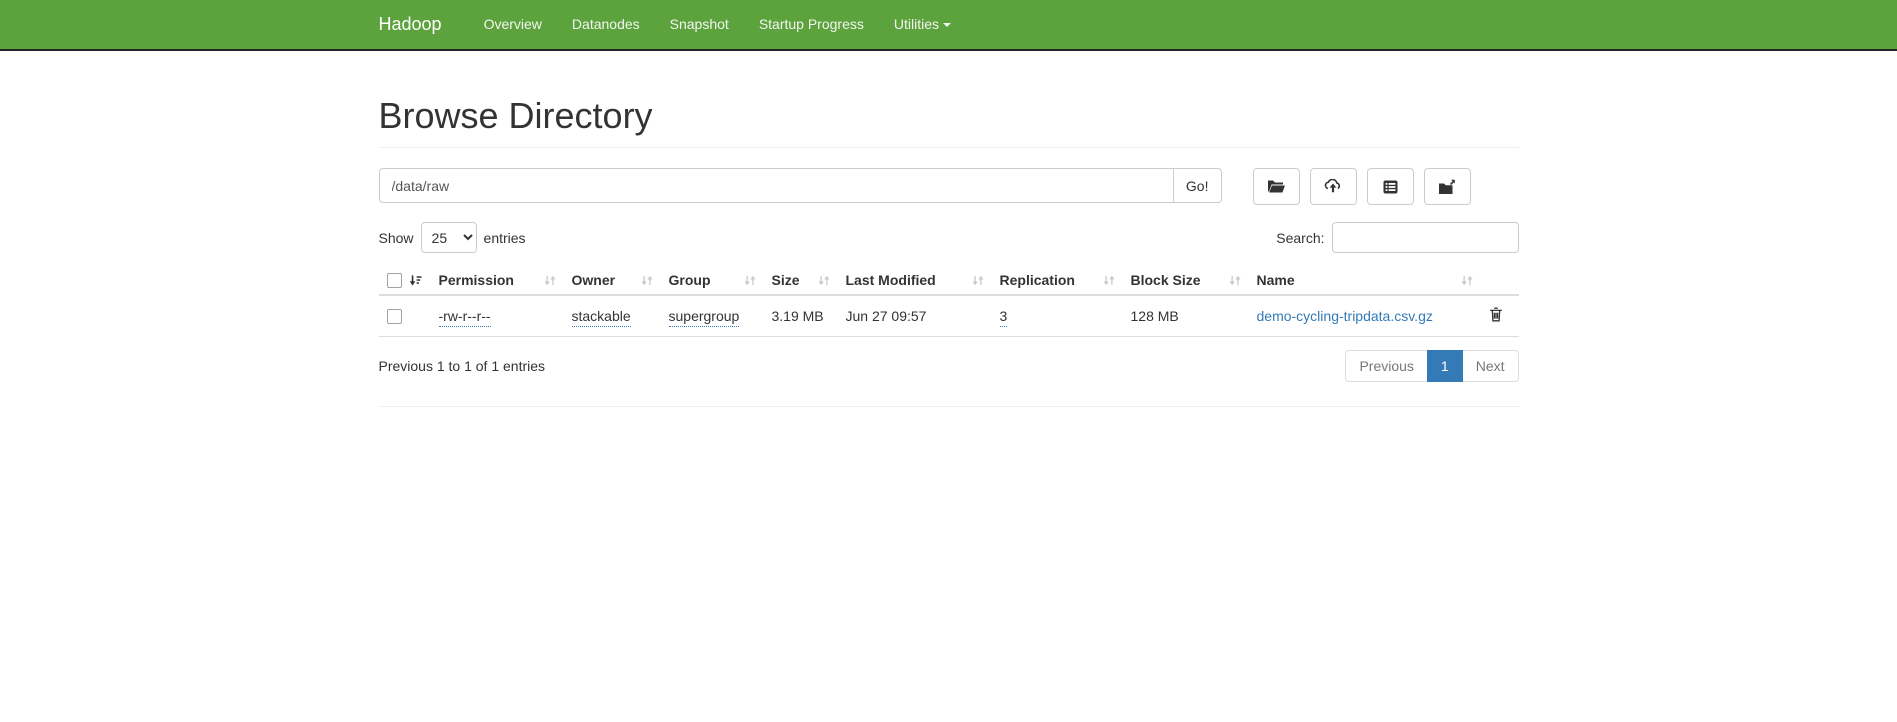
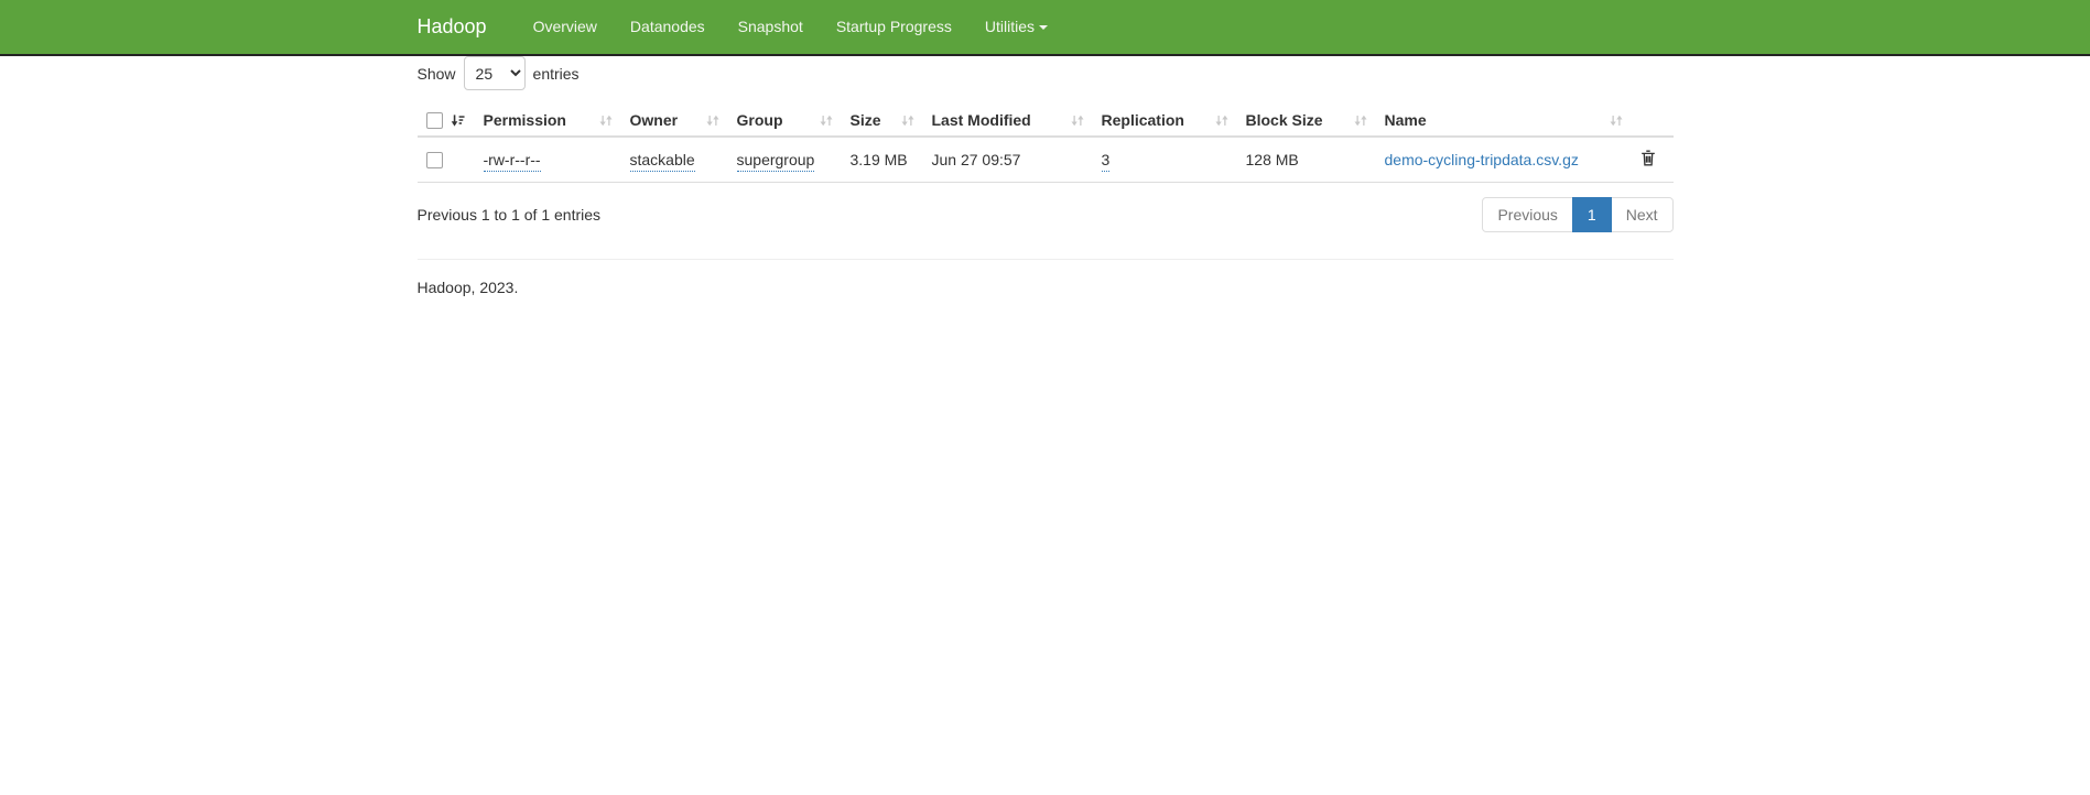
  Hadoop
  Overview
  Datanodes
  Snapshot
  Startup Progress
  Utilities
- Browse Directory
- /data/raw
- Go!
  Show
  25
  entries
- Search:
  	Permission	Owner	Group	Size	Last Modified	Replication	Block Size	Name
  	-rw-r--r--	stackable	supergroup	3.19 MB	Jun 27 09:57	3	128 MB	demo-cycling-tripdata.csv.gz
  Previous 1 to 1 of 1 entries
  Previous
  1
  Next
+ Hadoop, 2023.
